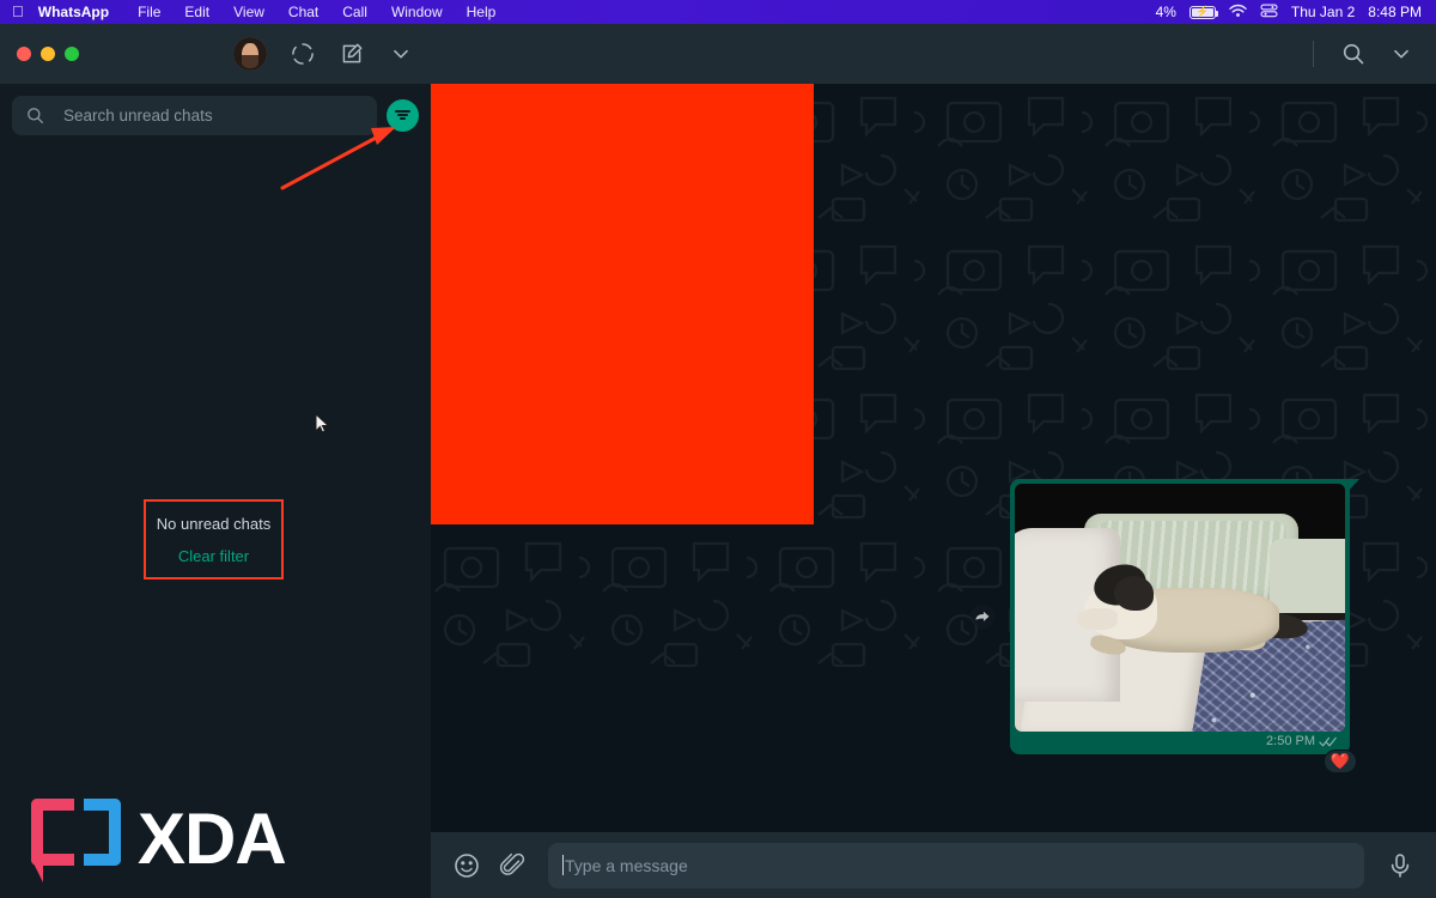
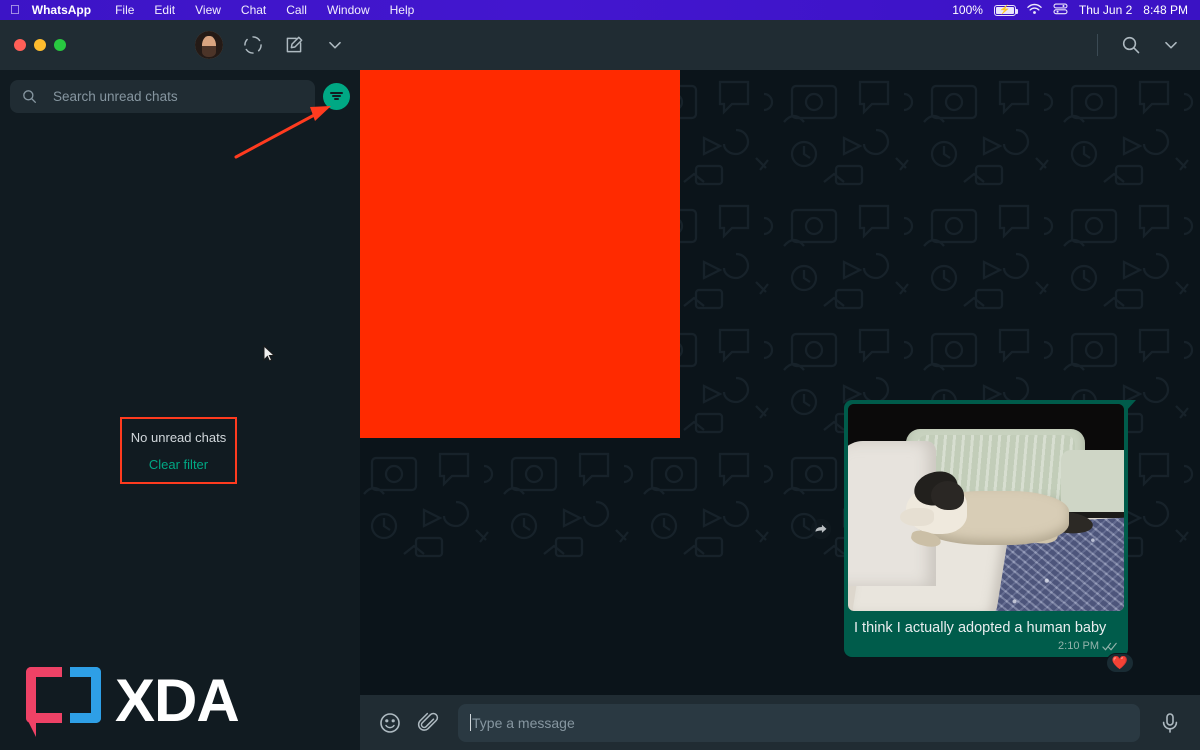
  
  WhatsApp
  File
  Edit
  View
  Chat
  Call
  Window
  Help
- 4%
+ 100%
  ⚡
- Thu Jan 2
+ Thu Jun 2
  8:48 PM
  Search unread chats
  No unread chats
  Clear filter
  XDA
+ I think I actually adopted a human baby
- 2:50 PM
+ 2:10 PM
  ❤️
  Type a message
